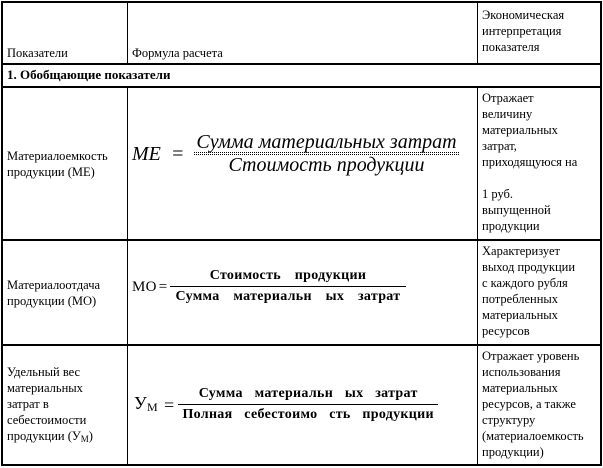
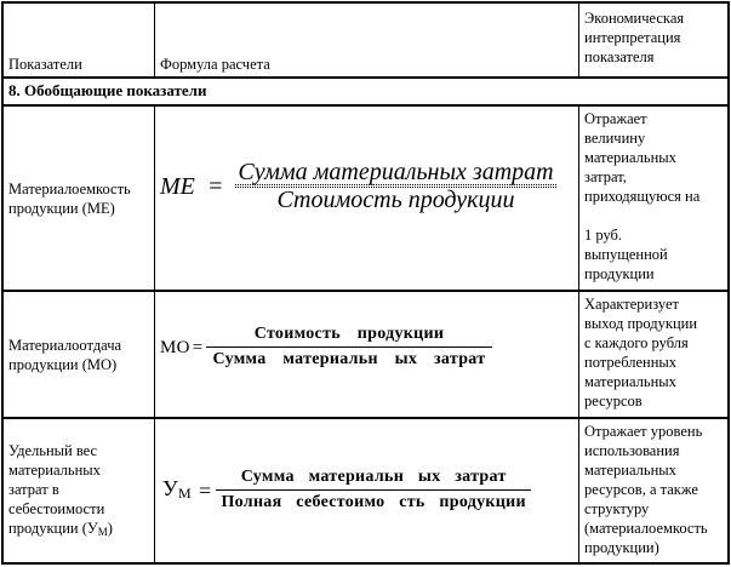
  Показатели
  Формула расчета
  Экономическая
  интерпретация
  показателя
- 1. Обобщающие показатели
+ 8. Обобщающие показатели
  Материалоемкость
  продукции (МЕ)
  ME
  =
  Сумма материальных затрат
  Стоимость продукции
  Отражает
  величину
  материальных
  затрат,
  приходящуюся на
  1 руб.
  выпущенной
  продукции
  Материалоотдача
  продукции (МО)
  МО
  =
  Стоимость продукции
  Сумма материальн ых затрат
  Характеризует
  выход продукции
  с каждого рубля
  потребленных
  материальных
  ресурсов
  Удельный вес
  материальных
  затрат в
  себестоимости
  продукции (УМ)
  УМ
  =
  Сумма материальн ых затрат
  Полная себестоимо сть продукции
  Отражает уровень
  использования
  материальных
  ресурсов, а также
  структуру
  (материалоемкость
  продукции)
